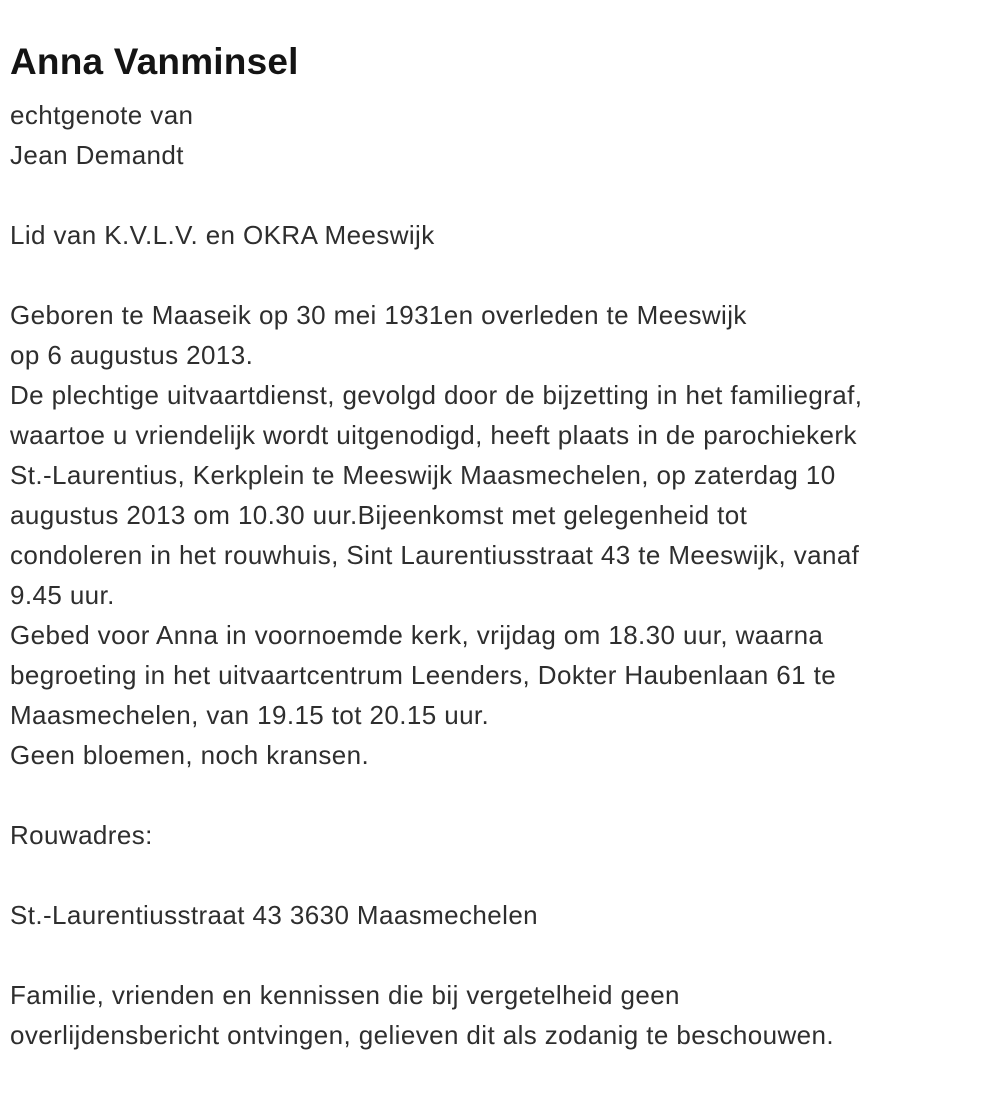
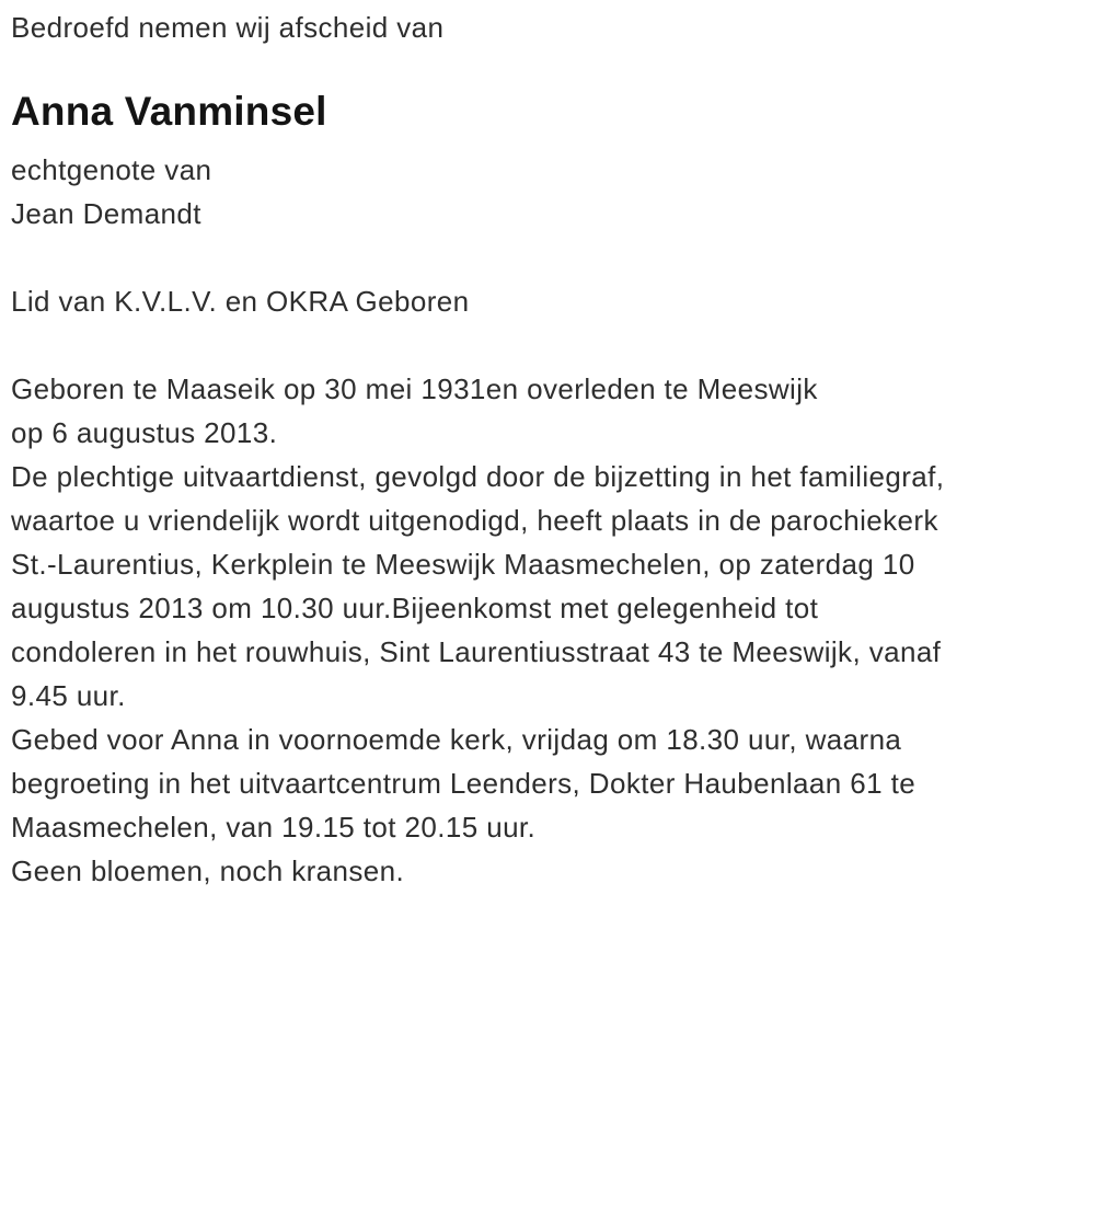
+ Bedroefd nemen wij afscheid van
  Anna Vanminsel
  echtgenote van
  Jean Demandt
- Lid van K.V.L.V. en OKRA Meeswijk
+ Lid van K.V.L.V. en OKRA Geboren
  Geboren te Maaseik op 30 mei 1931en overleden te Meeswijk
  op 6 augustus 2013.
  De plechtige uitvaartdienst, gevolgd door de bijzetting in het familiegraf,
  waartoe u vriendelijk wordt uitgenodigd, heeft plaats in de parochiekerk
  St.-Laurentius, Kerkplein te Meeswijk Maasmechelen, op zaterdag 10
  augustus 2013 om 10.30 uur.Bijeenkomst met gelegenheid tot
  condoleren in het rouwhuis, Sint Laurentiusstraat 43 te Meeswijk, vanaf
  9.45 uur.
  Gebed voor Anna in voornoemde kerk, vrijdag om 18.30 uur, waarna
  begroeting in het uitvaartcentrum Leenders, Dokter Haubenlaan 61 te
  Maasmechelen, van 19.15 tot 20.15 uur.
  Geen bloemen, noch kransen.
- Rouwadres:
- St.-Laurentiusstraat 43 3630 Maasmechelen
- Familie, vrienden en kennissen die bij vergetelheid geen
- overlijdensbericht ontvingen, gelieven dit als zodanig te beschouwen.
